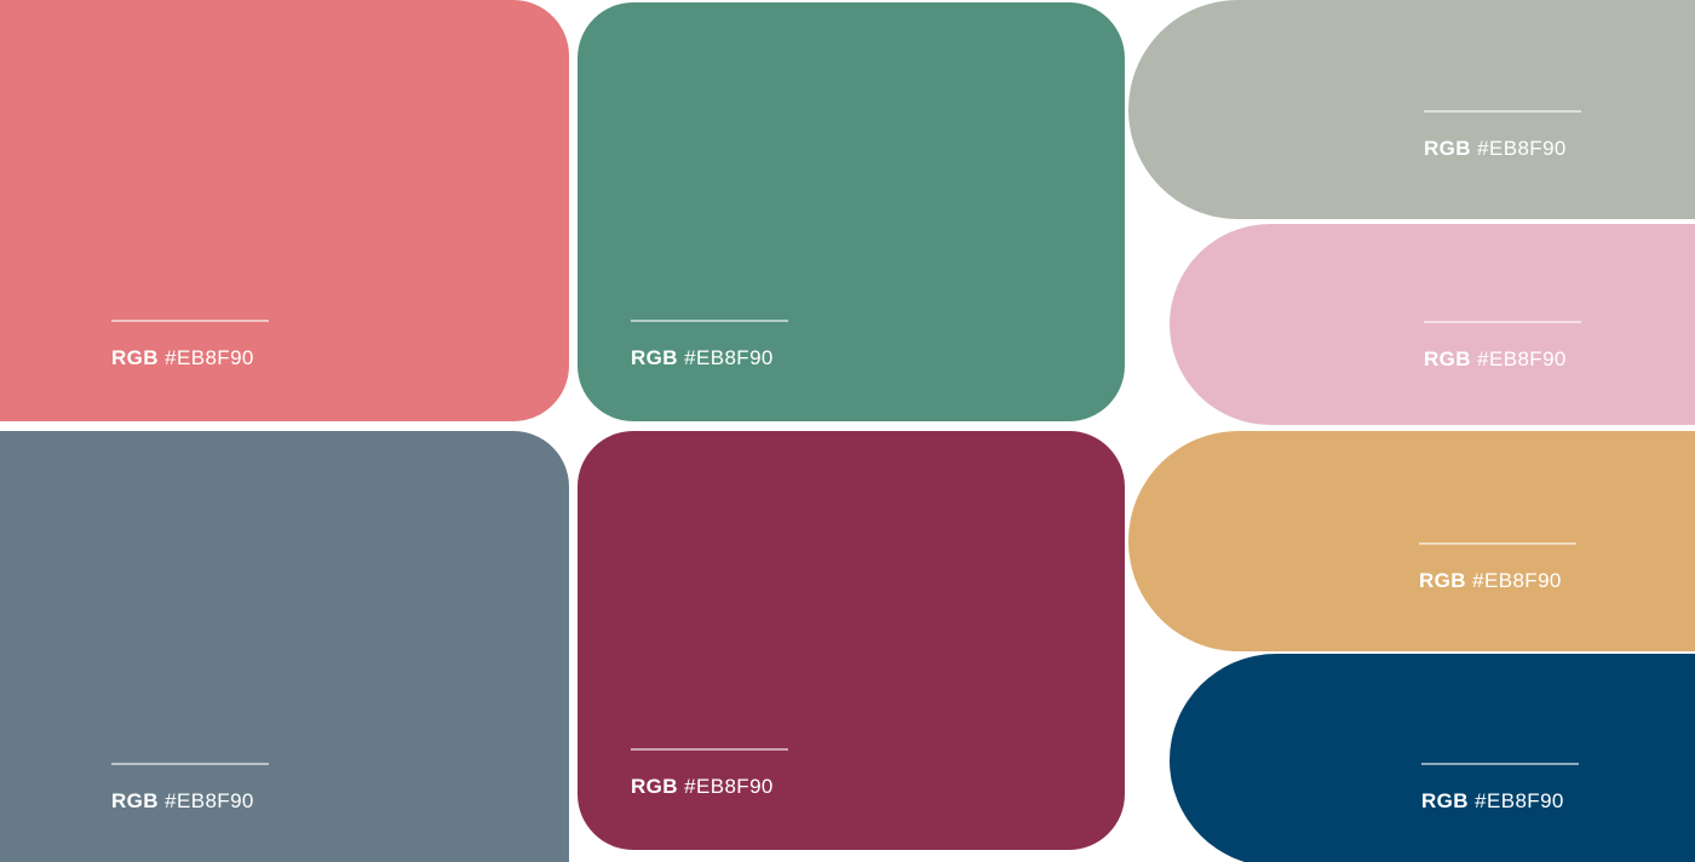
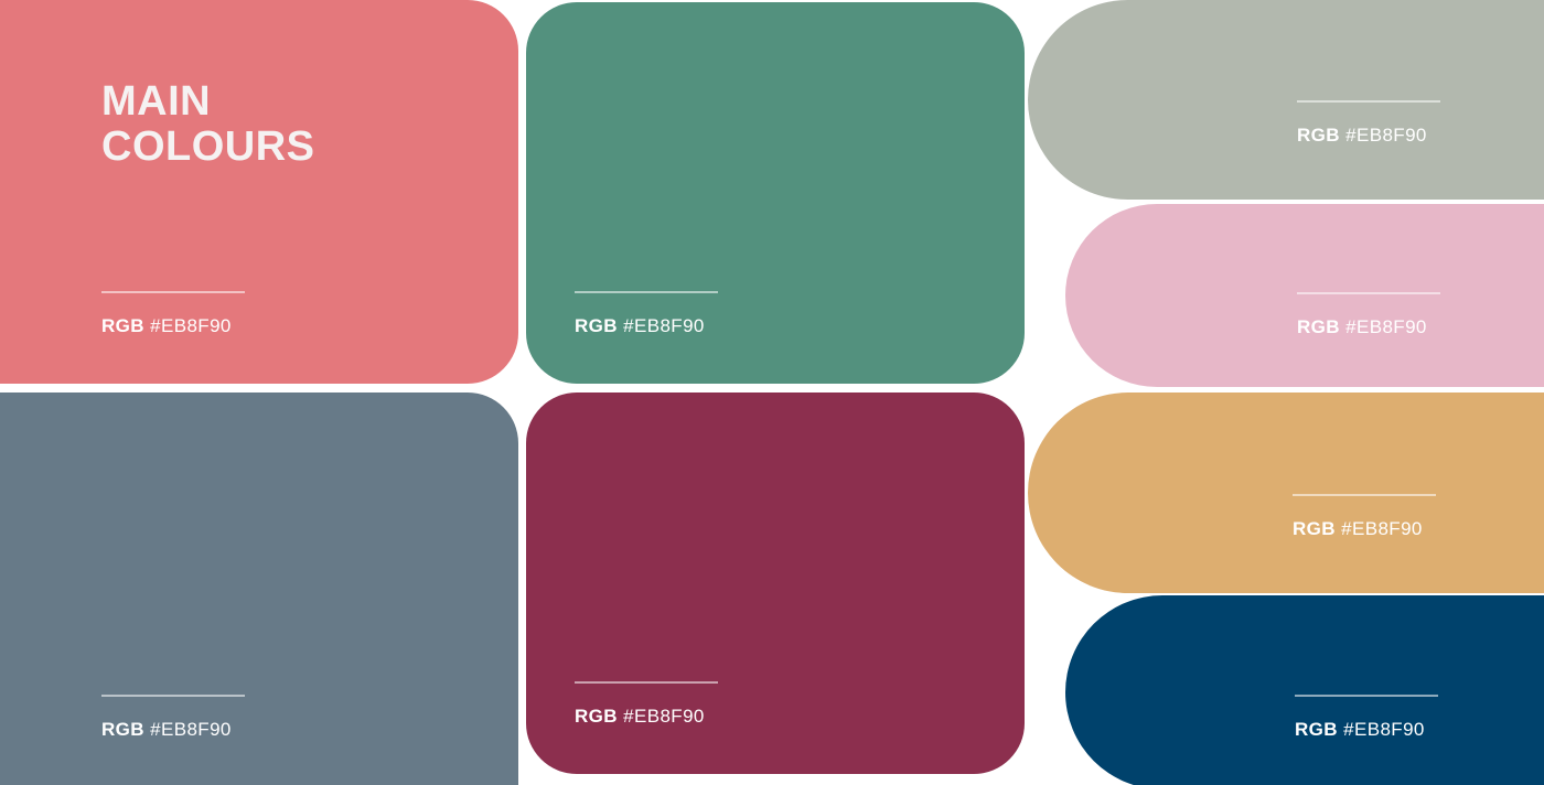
+ MAIN
+ COLOURS
  RGB #EB8F90
  RGB #EB8F90
  RGB #EB8F90
  RGB #EB8F90
  RGB #EB8F90
  RGB #EB8F90
  RGB #EB8F90
  RGB #EB8F90
